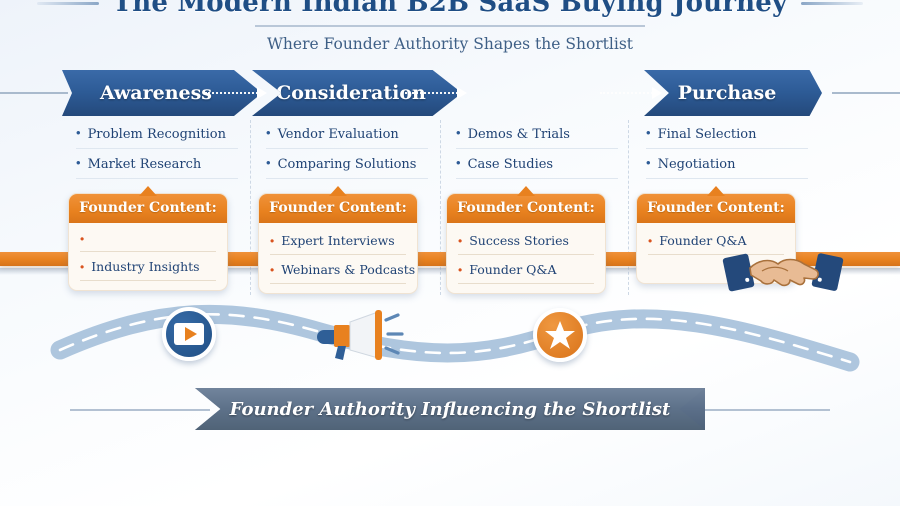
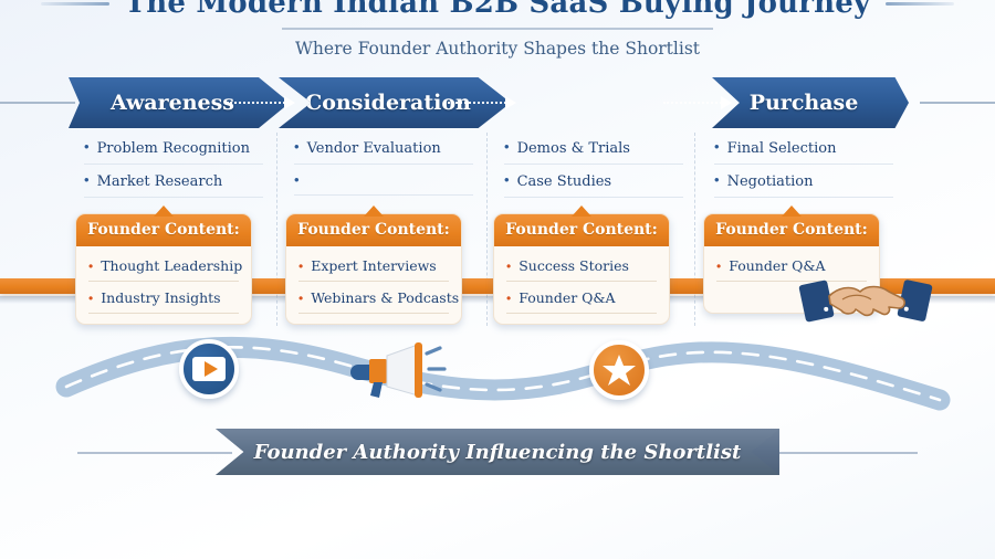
  The Modern Indian B2B SaaS Buying Journey
  Where Founder Authority Shapes the Shortlist
  Awareness
  Consideration
  Purchase
  •
  Problem Recognition
  •
  Market Research
  •
  Vendor Evaluation
  •
- Comparing Solutions
  •
  Demos & Trials
  •
  Case Studies
  •
  Final Selection
  •
  Negotiation
  Founder Content:
  •
+ Thought Leadership
  •
  Industry Insights
  Founder Content:
  •
  Expert Interviews
  •
  Webinars & Podcasts
  Founder Content:
  •
  Success Stories
  •
  Founder Q&A
  Founder Content:
  •
  Founder Q&A
  Founder Authority Influencing the Shortlist
